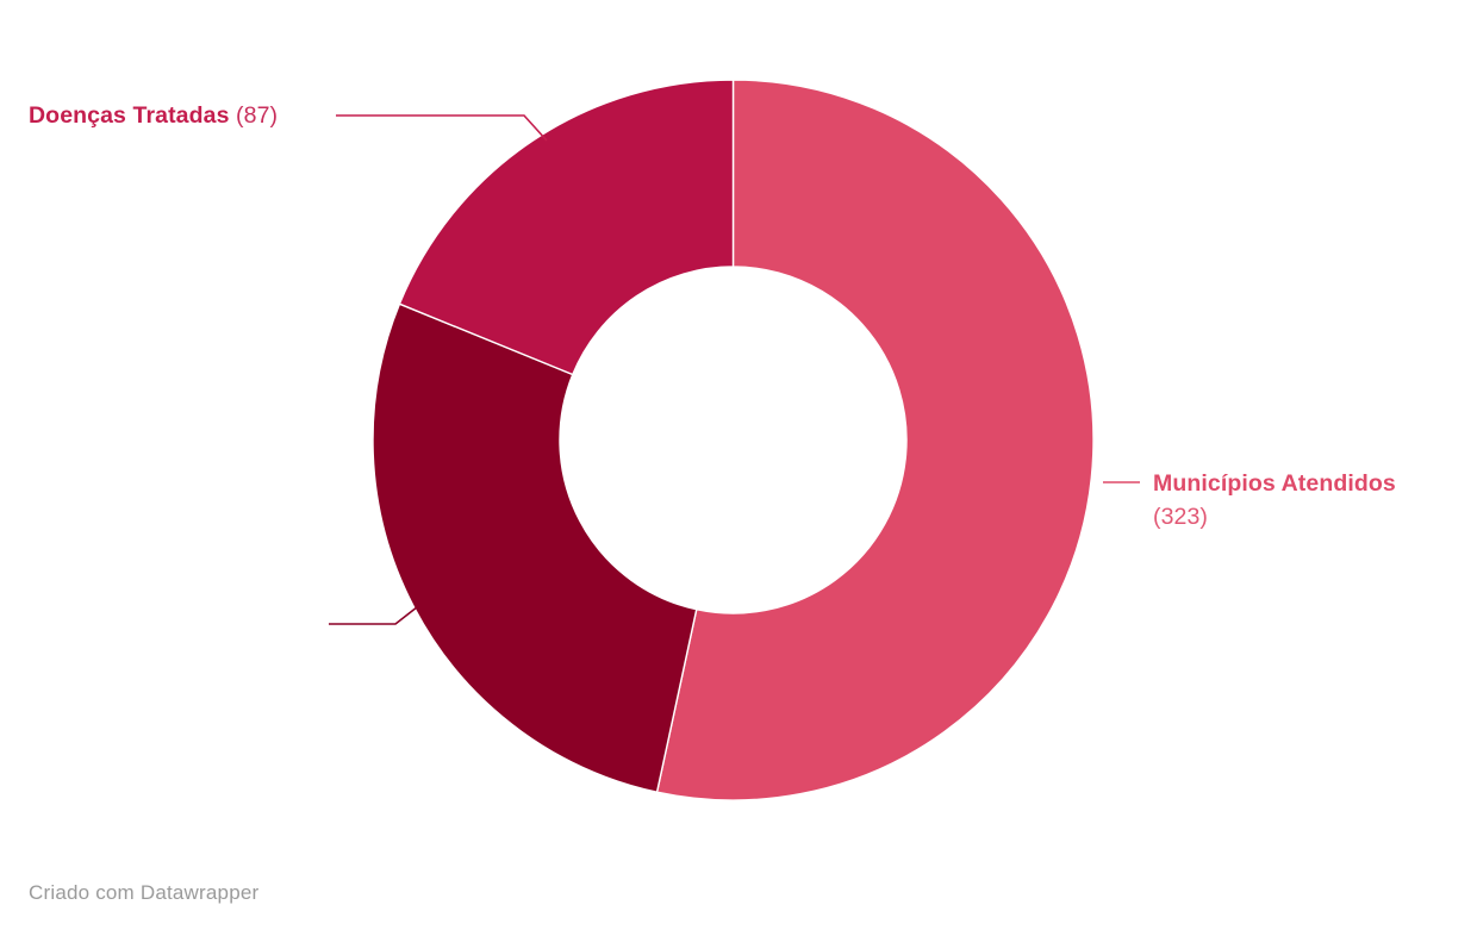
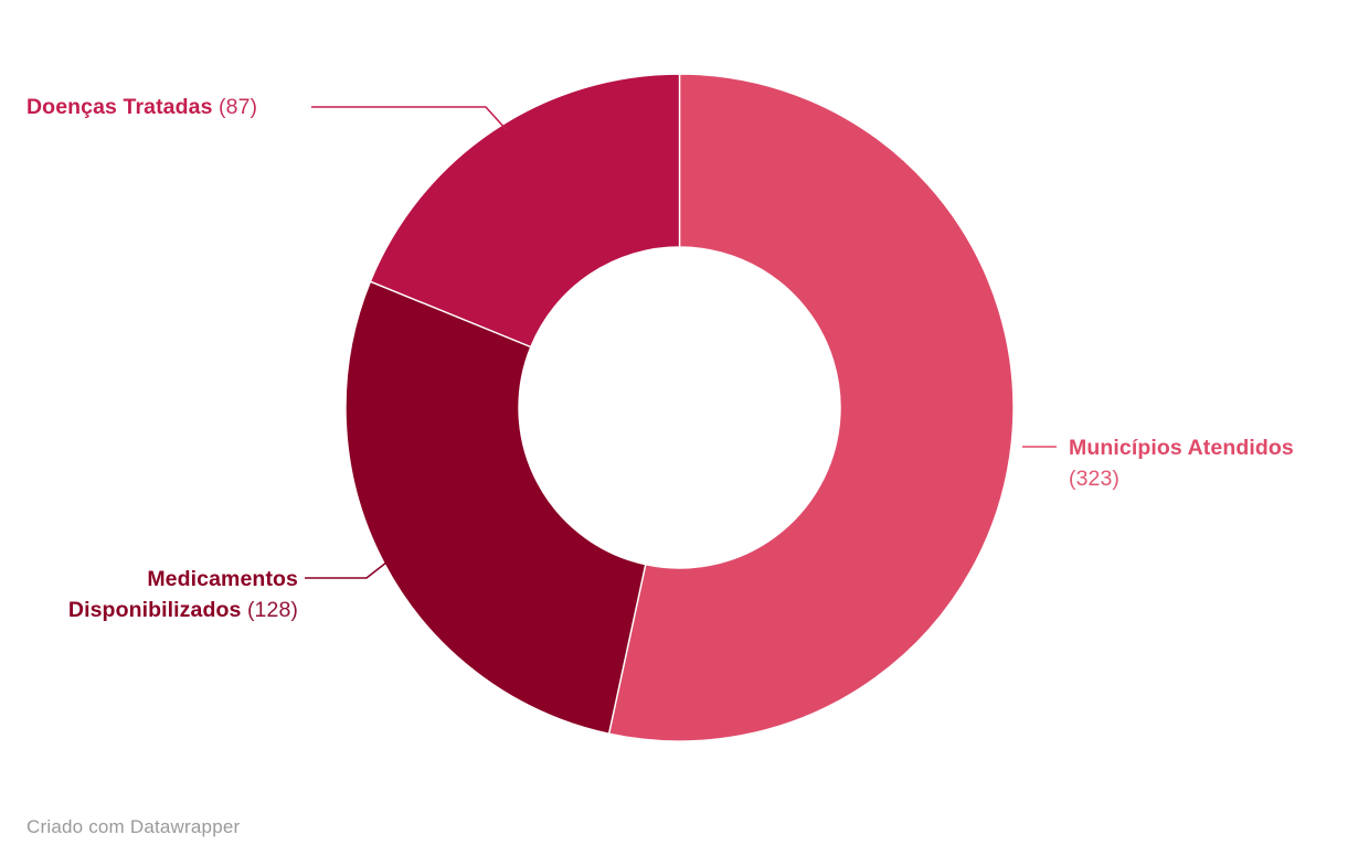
  Doenças Tratadas (87)
  Municípios Atendidos (323)
+ Medicamentos
+ Disponibilizados (128)
  Criado com Datawrapper
